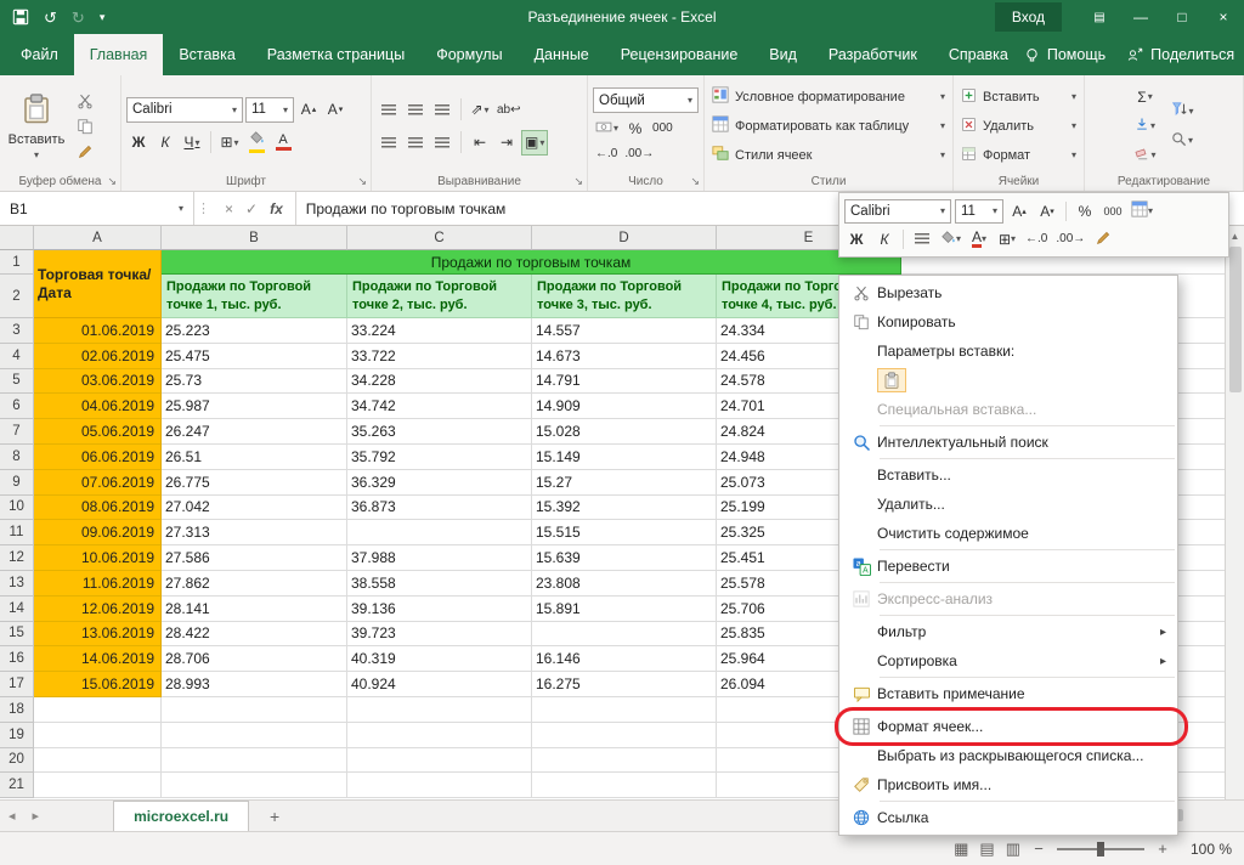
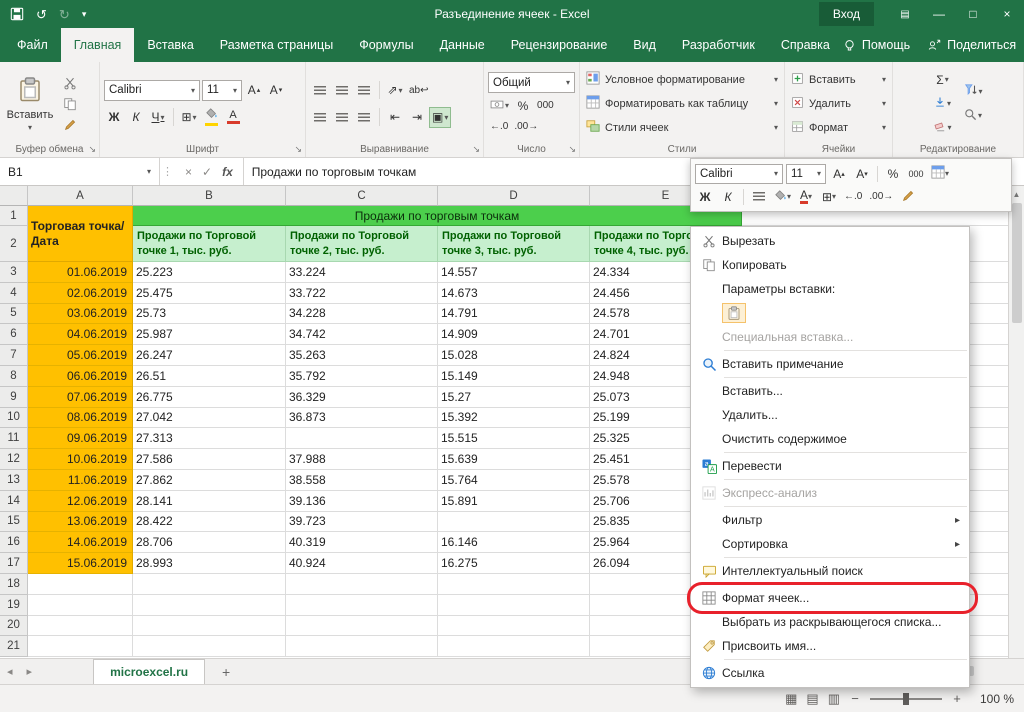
  ↺
  ↻
  ▾
  Разъединение ячеек - Excel
  Вход
  ▤
  —
  □
  ×
  Файл
  Главная
  Вставка
  Разметка страницы
  Формулы
  Данные
  Рецензирование
  Вид
  Разработчик
  Справка
  Помощь
  Поделиться
  Вставить
  ▾
  Буфер обмена
  ↘
  Calibri
  ▾
  11
  ▾
  А
  А
  Ж
  К
  Ч
  ▾
  ⊞
  ▾
  А
  Шрифт
  ↘
  ⇗
  ▾
  ab↩
  ⇤
  ⇥
  ▣
  ▾
  Выравнивание
  ↘
  Общий
  ▾
  ▾
  %
  000
  ←.0
  .00→
  Число
  ↘
  Условное форматирование
  ▾
  Форматировать как таблицу
  ▾
  Стили ячеек
  ▾
  Стили
  Вставить
  ▾
  Удалить
  ▾
  Формат
  ▾
  Ячейки
  Σ
  ▾
  ▾
  ▾
  ▾
  ▾
  Редактирование
  B1
  ▾
  ⋮
  ×
  ✓
  fx
  Продажи по торговым точкам
  A
  B
  C
  D
  E
  1
  2
  3
  4
  5
  6
  7
  8
  9
  10
  11
  12
  13
  14
  15
  16
  17
  18
  19
  20
  21
  Торговая точка/ Дата
  Продажи по торговым точкам
  Продажи по Торговой точке 1, тыс. руб.
  Продажи по Торговой точке 2, тыс. руб.
  Продажи по Торговой точке 3, тыс. руб.
  Продажи по Торг точке 4, тыс. руб.
  01.06.2019
  25.223
  33.224
  14.557
  24.334
  02.06.2019
  25.475
  33.722
  14.673
  24.456
  03.06.2019
  25.73
  34.228
  14.791
  24.578
  04.06.2019
  25.987
  34.742
  14.909
  24.701
  05.06.2019
  26.247
  35.263
  15.028
  24.824
  06.06.2019
  26.51
  35.792
  15.149
  24.948
  07.06.2019
  26.775
  36.329
  15.27
  25.073
  08.06.2019
  27.042
  36.873
  15.392
  25.199
  09.06.2019
  27.313
  15.515
  25.325
  10.06.2019
  27.586
  37.988
  15.639
  25.451
  11.06.2019
  27.862
  38.558
- 23.808
+ 15.764
  25.578
  12.06.2019
  28.141
  39.136
  15.891
  25.706
  13.06.2019
  28.422
  39.723
  25.835
  14.06.2019
  28.706
  40.319
  16.146
  25.964
  15.06.2019
  28.993
  40.924
  16.275
  26.094
  ▲
  ◂
  ▸
  microexcel.ru
  +
  ▦
  ▤
  ▥
  −
  +
  100 %
  Calibri
  ▾
  11
  ▾
  А
  А
  %
  000
  ▾
  Ж
  К
  ▾
  А
  ▾
  ⊞
  ▾
  ←.0
  .00→
  Вырезать
  Копировать
  Параметры вставки:
  Специальная вставка...
- Интеллектуальный поиск
+ Вставить примечание
  Вставить...
  Удалить...
  Очистить содержимое
  Перевести
  Экспресс-анализ
  Фильтр
  ▸
  Сортировка
  ▸
- Вставить примечание
+ Интеллектуальный поиск
  Формат ячеек...
  Выбрать из раскрывающегося списка...
  Присвоить имя...
  Ссылка
